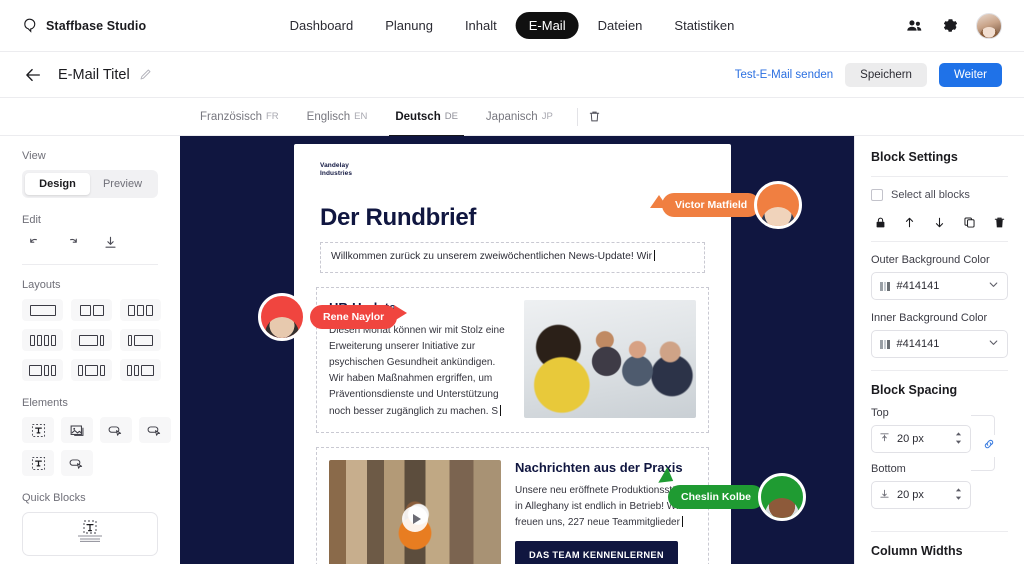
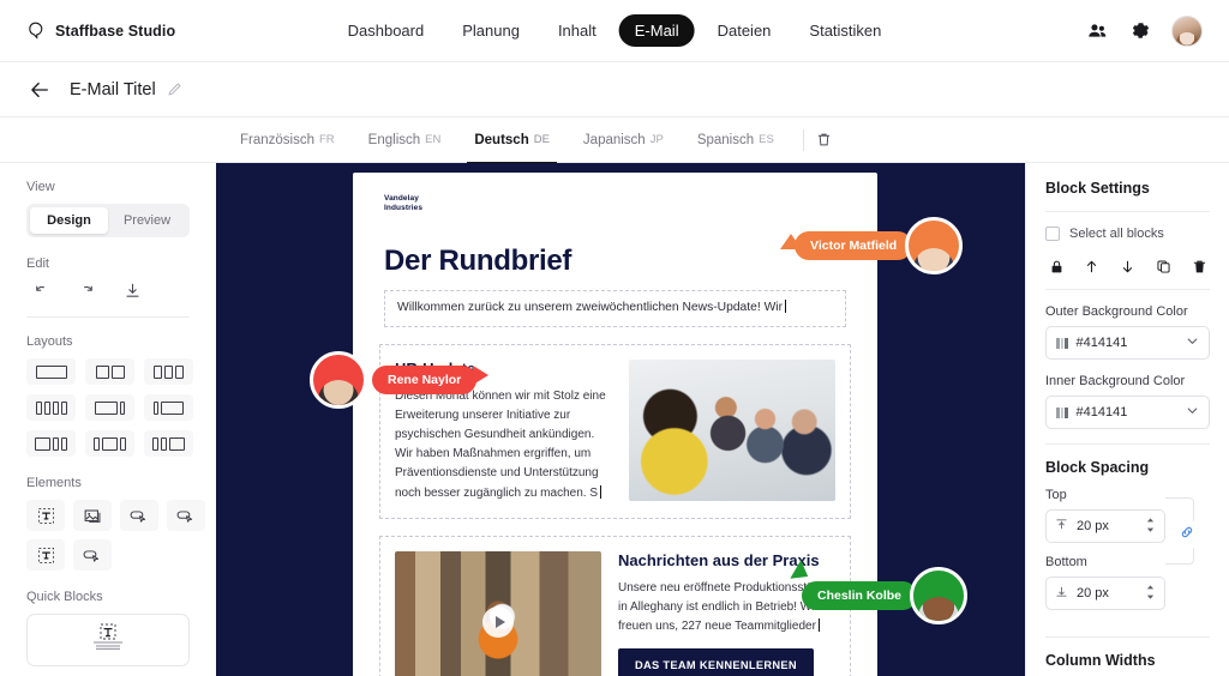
  Staffbase Studio
  Dashboard
  Planung
  Inhalt
  E-Mail
  Dateien
  Statistiken
  E-Mail Titel
- Test-E-Mail senden
- Speichern
- Weiter
  Französisch
  FR
  Englisch
  EN
  Deutsch
  DE
  Japanisch
  JP
+ Spanisch
+ ES
  View
  Design
  Preview
  Edit
  Layouts
  Elements
  Quick Blocks
  Der Rundbrief
  Willkommen zurück zu unserem zweiwöchentlichen News-Update! Wir
  Diesen Monat können wir mit Stolz eine Erweiterung unserer Initiative zur psychischen Gesundheit ankündigen. Wir haben Maßnahmen ergriffen, um Präventionsdienste und Unterstützung noch besser zugänglich zu machen. S
  Nachrichten aus der Praxis
  Unsere neu eröffnete Produktionss in Alleghany ist endlich in Betrieb! W freuen uns, 227 neue Teammitglieder
  DAS TEAM KENNENLERNEN
  Victor Matfield
  Rene Naylor
  Cheslin Kolbe
  Block Settings
  Select all blocks
  Outer Background Color
  #414141
  Inner Background Color
  #414141
  Block Spacing
  Top
  20 px
  Bottom
  20 px
  Column Widths
